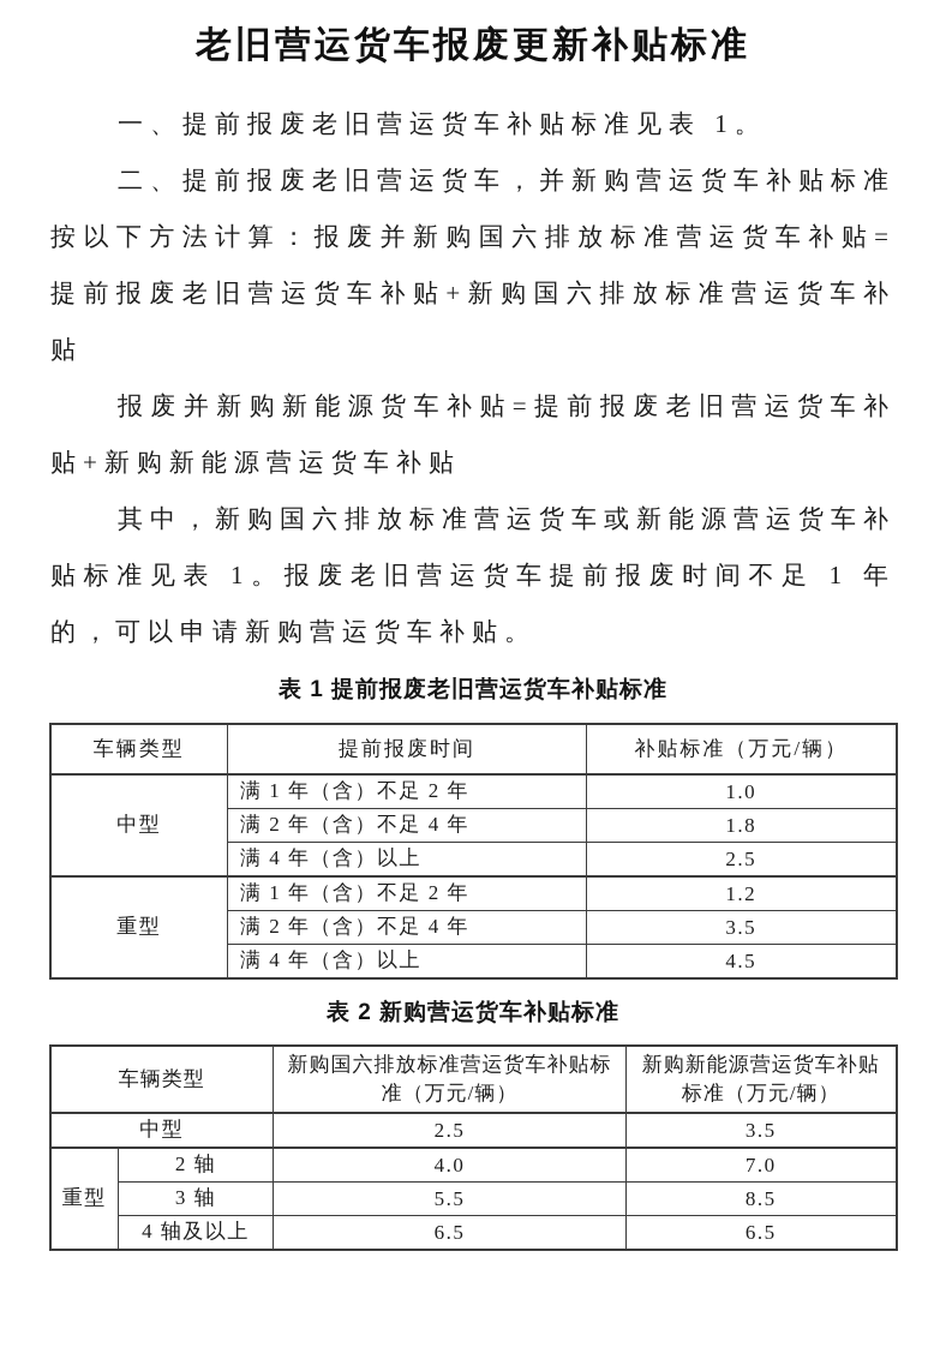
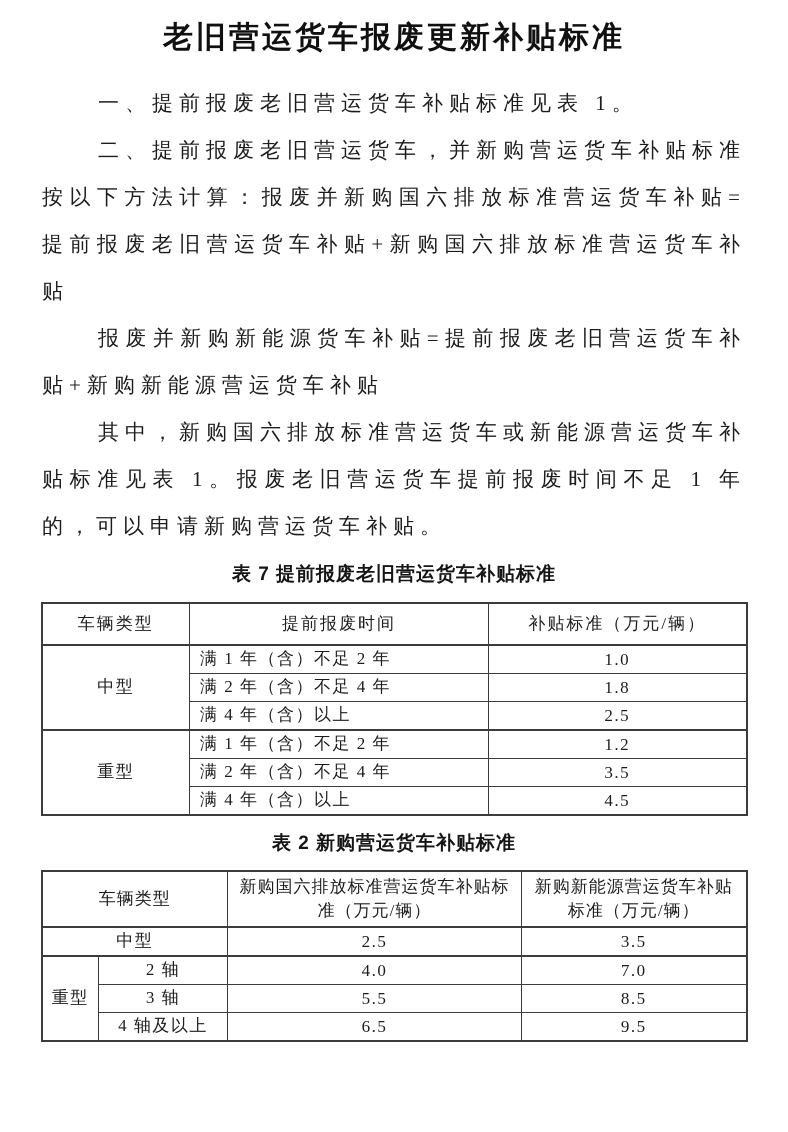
  老旧营运货车报废更新补贴标准
  一、提前报废老旧营运货车补贴标准见表 1。
  二、提前报废老旧营运货车，并新购营运货车补贴标准按以下方法计算：报废并新购国六排放标准营运货车补贴=提前报废老旧营运货车补贴+新购国六排放标准营运货车补贴
  报废并新购新能源货车补贴=提前报废老旧营运货车补贴+新购新能源营运货车补贴
  其中，新购国六排放标准营运货车或新能源营运货车补贴标准见表 1。报废老旧营运货车提前报废时间不足 1 年的，可以申请新购营运货车补贴。
- 表 1 提前报废老旧营运货车补贴标准
+ 表 7 提前报废老旧营运货车补贴标准
  车辆类型	提前报废时间	补贴标准（万元/辆）
  中型	满 1 年（含）不足 2 年	1.0
  满 2 年（含）不足 4 年	1.8
  满 4 年（含）以上	2.5
  重型	满 1 年（含）不足 2 年	1.2
  满 2 年（含）不足 4 年	3.5
  满 4 年（含）以上	4.5
  表 2 新购营运货车补贴标准
  车辆类型	新购国六排放标准营运货车补贴标准（万元/辆）	新购新能源营运货车补贴标准（万元/辆）
  中型	2.5	3.5
  重型	2 轴	4.0	7.0
  3 轴	5.5	8.5
- 4 轴及以上	6.5	6.5
+ 4 轴及以上	6.5	9.5
